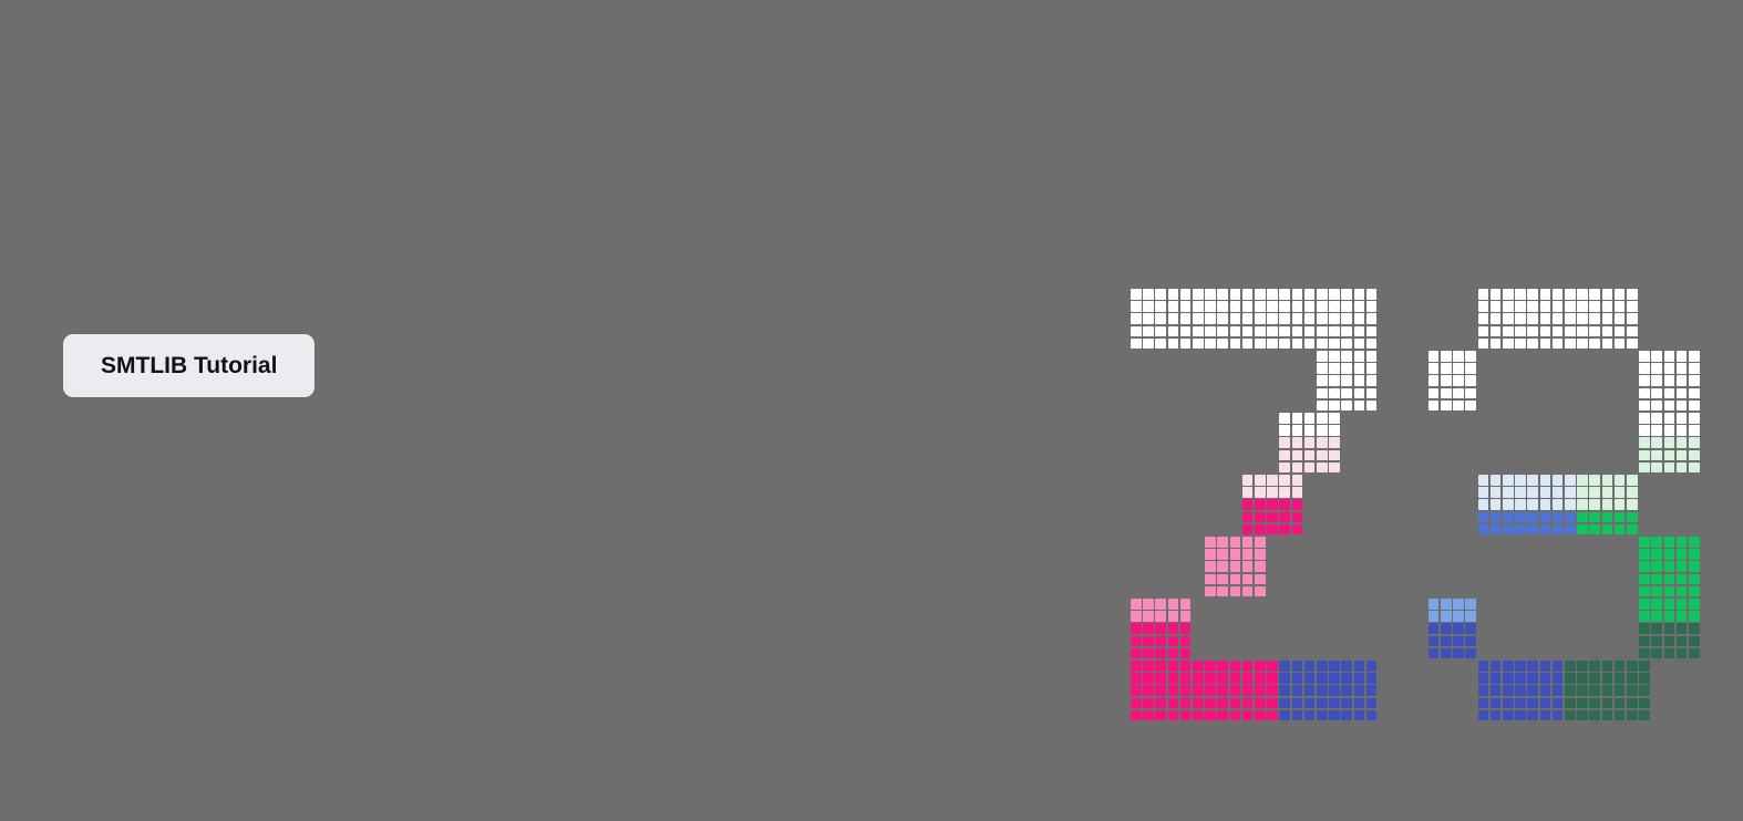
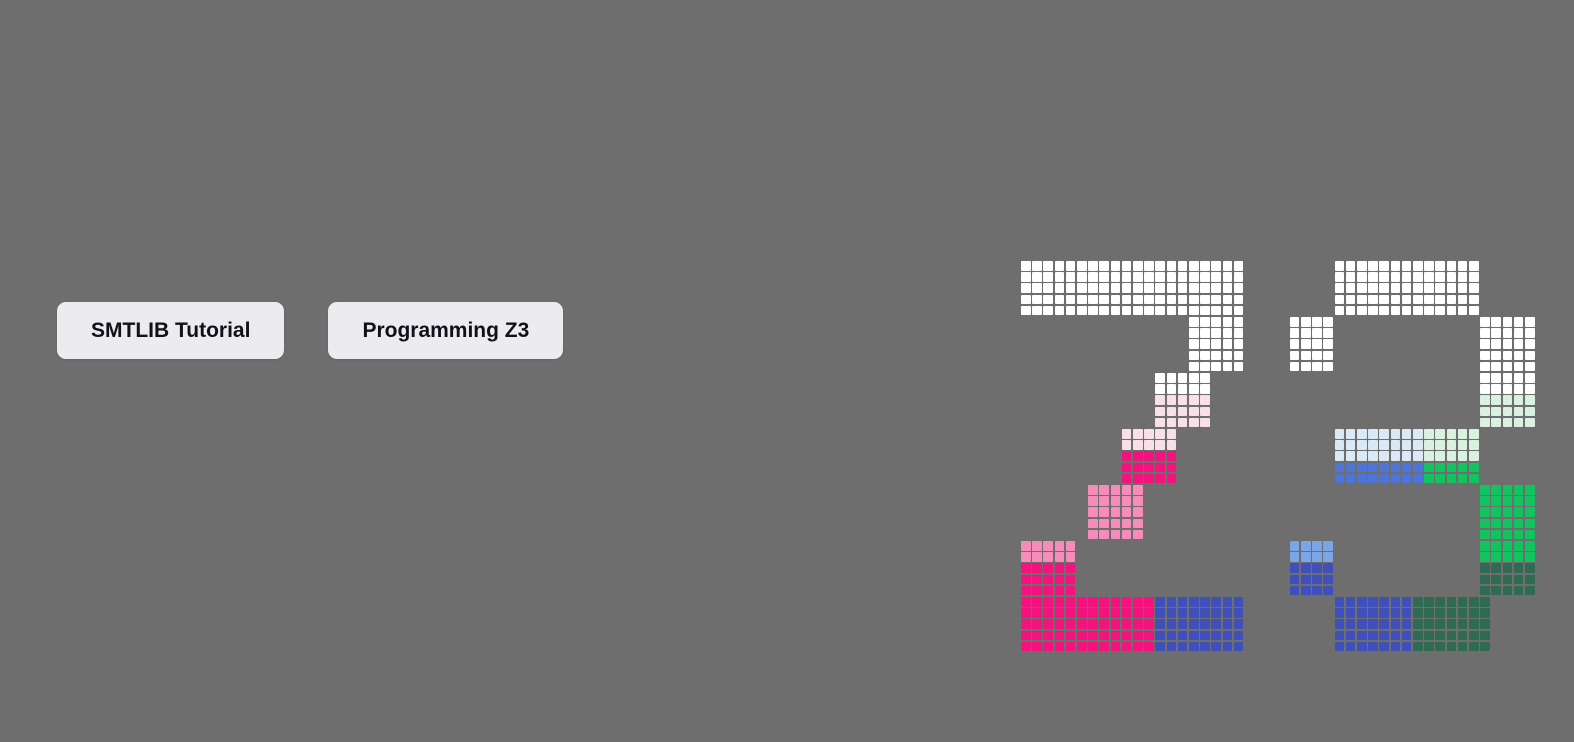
  SMTLIB Tutorial
+ Programming Z3
